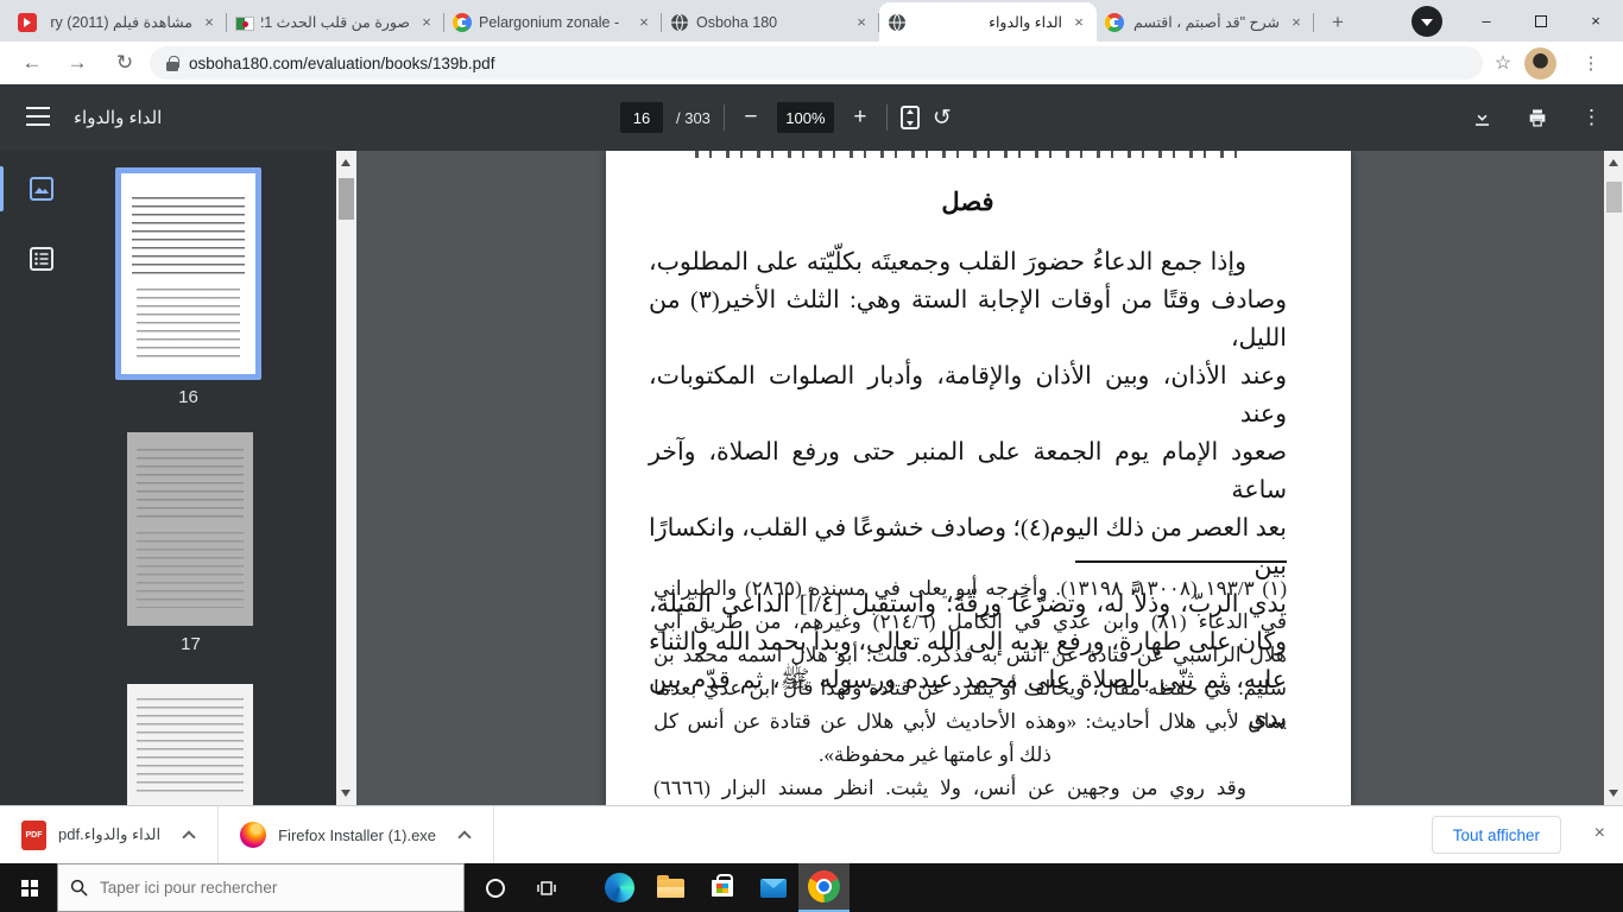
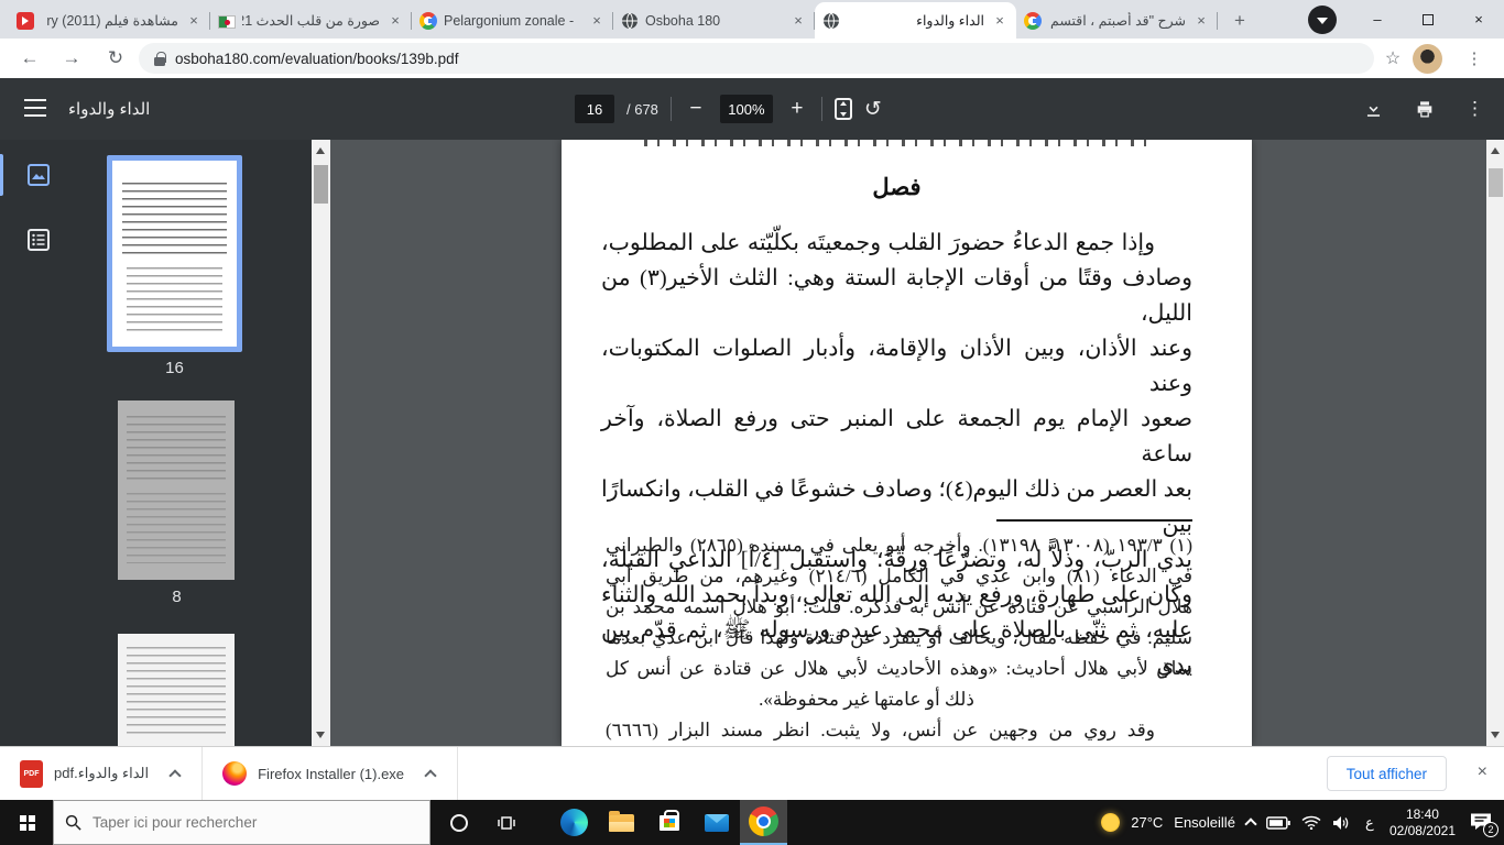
  مشاهدة فيلم ry (2011)
  ×
  صورة من قلب الحدث 1
  ×
  Pelargonium zonale -
  ×
  Osboha 180
  ×
  الداء والدواء
  ×
  شرح "قد أصبتم ، اقتسم
  ×
  +
  –
  ×
  ←
  →
  ↻
  osboha180.com/evaluation/books/139b.pdf
  ☆
  ⋮
  الداء والدواء
  16
- / 303
+ / 678
  −
  100%
  +
  ↺
  ⋮
  16
- 17
+ 8
  فصل
  وإذا جمع الدعاءُ حضورَ القلب وجمعيتَه بكلّيّته على المطلوب،
  وصادف وقتًا من أوقات الإجابة الستة وهي: الثلث الأخير(٣) من الليل،
  وعند الأذان، وبين الأذان والإقامة، وأدبار الصلوات المكتوبات، وعند
  صعود الإمام يوم الجمعة على المنبر حتى ورفع الصلاة، وآخر ساعة
  بعد العصر من ذلك اليوم(٤)؛ وصادف خشوعًا في القلب، وانكسارًا بين
  يدي الربّ، وذلاًّ له، وتضرّعًا ورِقّةً؛ واستقبل [٤/أ] الداعي القبلة،
  وكان على طهارة، ورفع يديه إلى الله تعالى، وبدأ بحمد الله والثناء
  عليه، ثم ثنّى بالصلاة على محمد عبده ورسوله ﷺ، ثم قدّم بين يدي
  (١) ١٩٣/٣ (١٣٠٠٨، ١٣١٩٨). وأخرجه أبو يعلى في مسنده (٢٨٦٥) والطبراني
  في الدعاء (٨١) وابن عدي في الكامل (٢١٤/٦) وغيرهم، من طريق أبي
  هلال الراسبي عن قتادة عن أنس به فذكره. قلت: أبو هلال اسمه محمد بن
  سليم. في حفظه مقال، ويخالف أو يتفرد عن قتادة ولهذا قال ابن عدي بعدما
  ساق لأبي هلال أحاديث: «وهذه الأحاديث لأبي هلال عن قتادة عن أنس كل
  ذلك أو عامتها غير محفوظة».
  وقد روي من وجهين عن أنس، ولا يثبت. انظر مسند البزار (٦٦٦٦)
  الداء والدواء.pdf
  Firefox Installer (1).exe
  Tout afficher
  ×
  Taper ici pour rechercher
+ 27°C
+ Ensoleillé
+ ع
+ 18:40
+ 02/08/2021
+ 2
